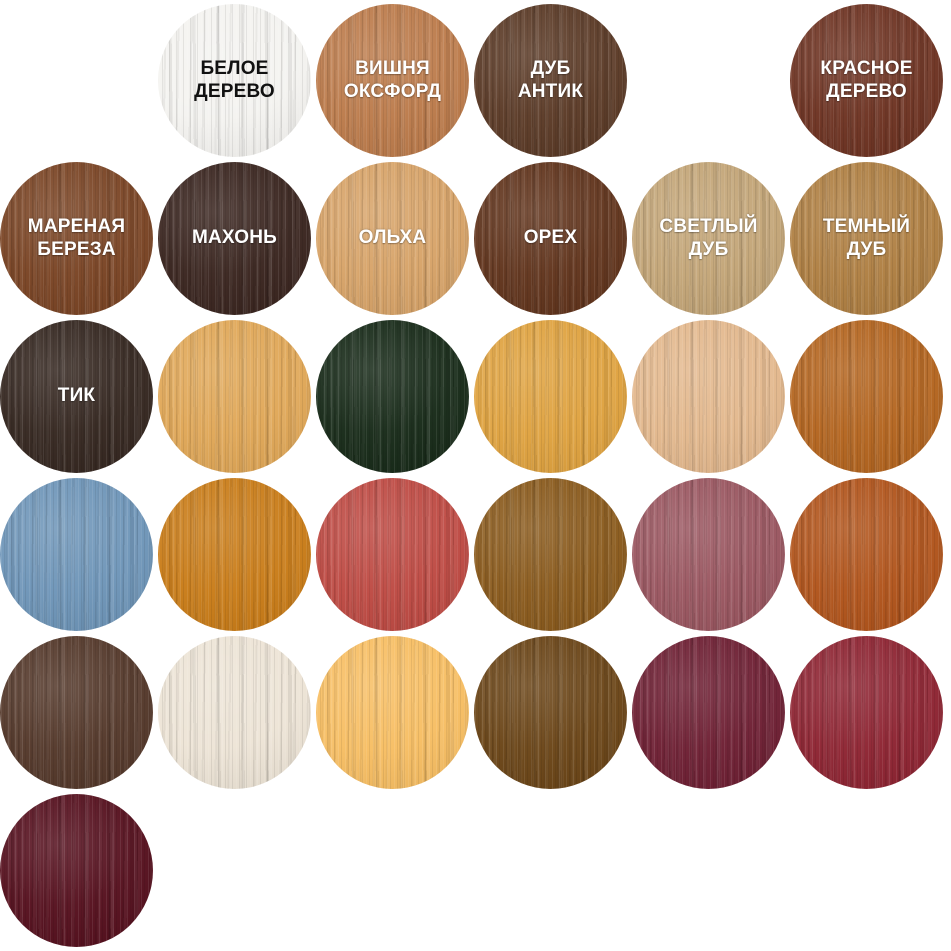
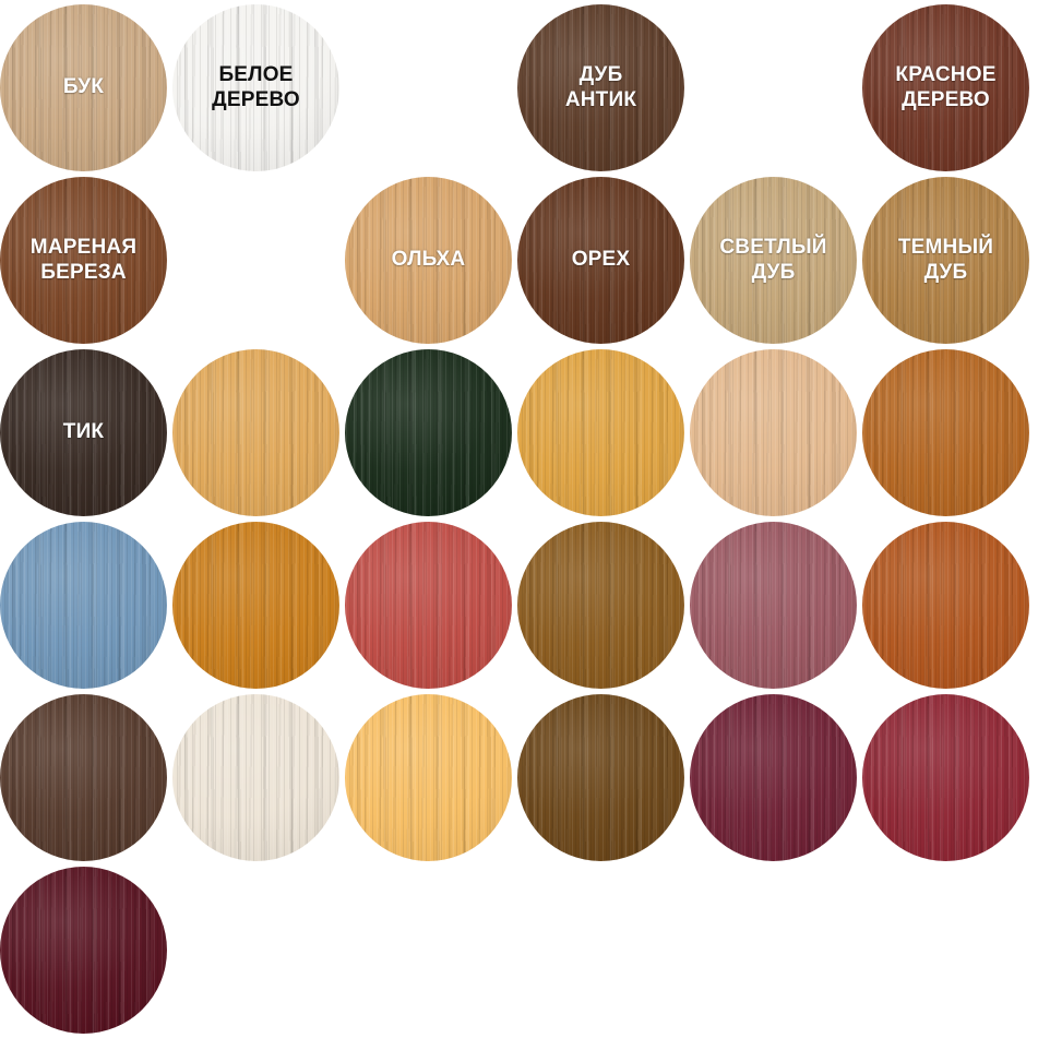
+ БУК
  БЕЛОЕ
  ДЕРЕВО
- ВИШНЯ
- ОКСФОРД
  ДУБ
  АНТИК
  КРАСНОЕ
  ДЕРЕВО
  МАРЕНАЯ
  БЕРЕЗА
- МАХОНЬ
  ОЛЬХА
  ОРЕХ
  СВЕТЛЫЙ
  ДУБ
  ТЕМНЫЙ
  ДУБ
  ТИК
